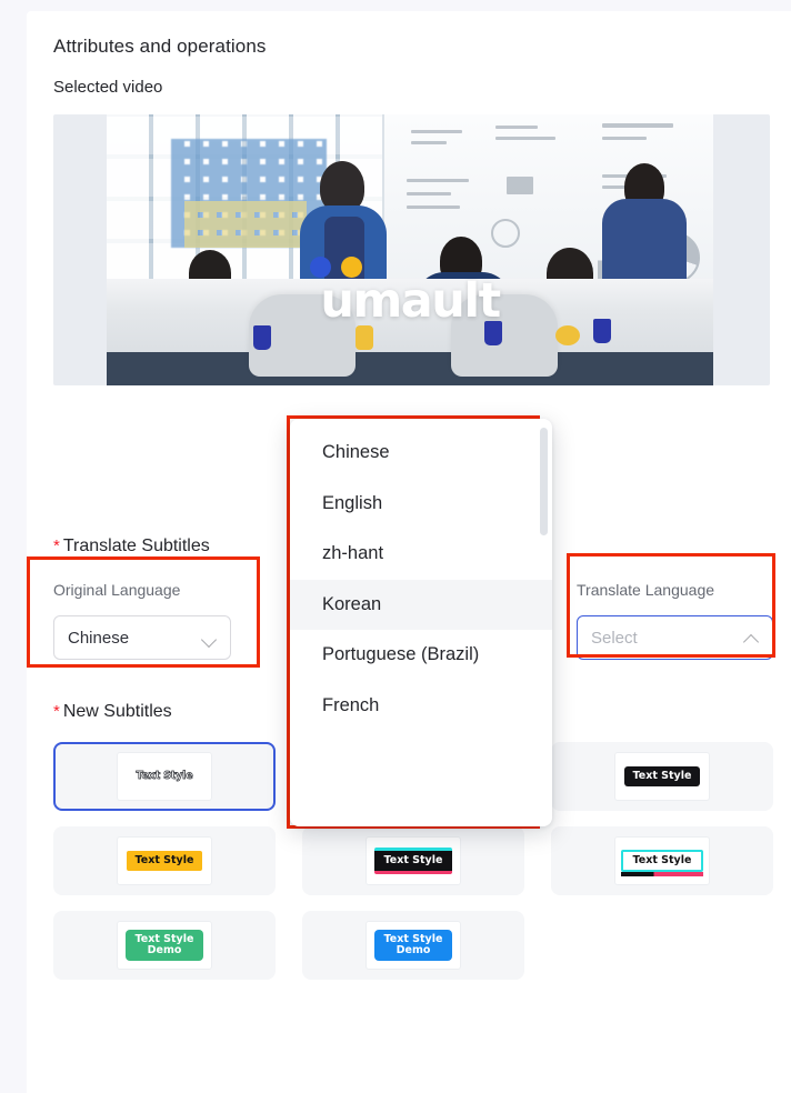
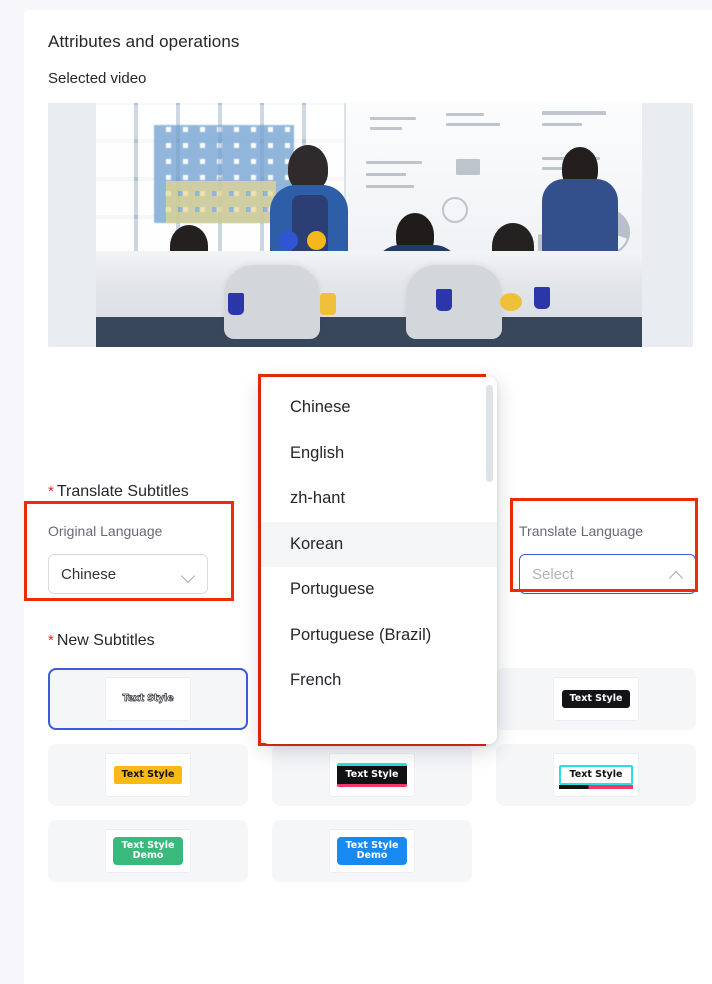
  Attributes and operations
  Selected video
- umault
  * Translate Subtitles
  Original Language
  Chinese
  Translate Language
  Select
  * New Subtitles
  Text Style
  Text Style
  Text Style
  Text Style
  Text Style
  Text Style
  Demo
  Text Style
  Demo
  Chinese
  English
  zh-hant
  Korean
+ Portuguese
  Portuguese (Brazil)
  French
